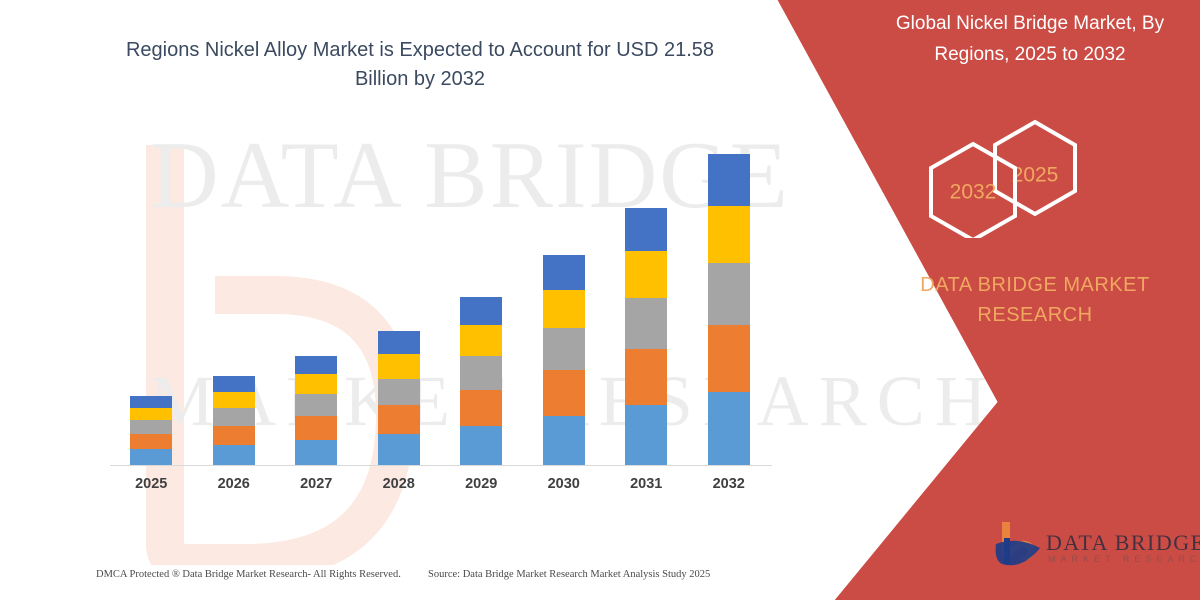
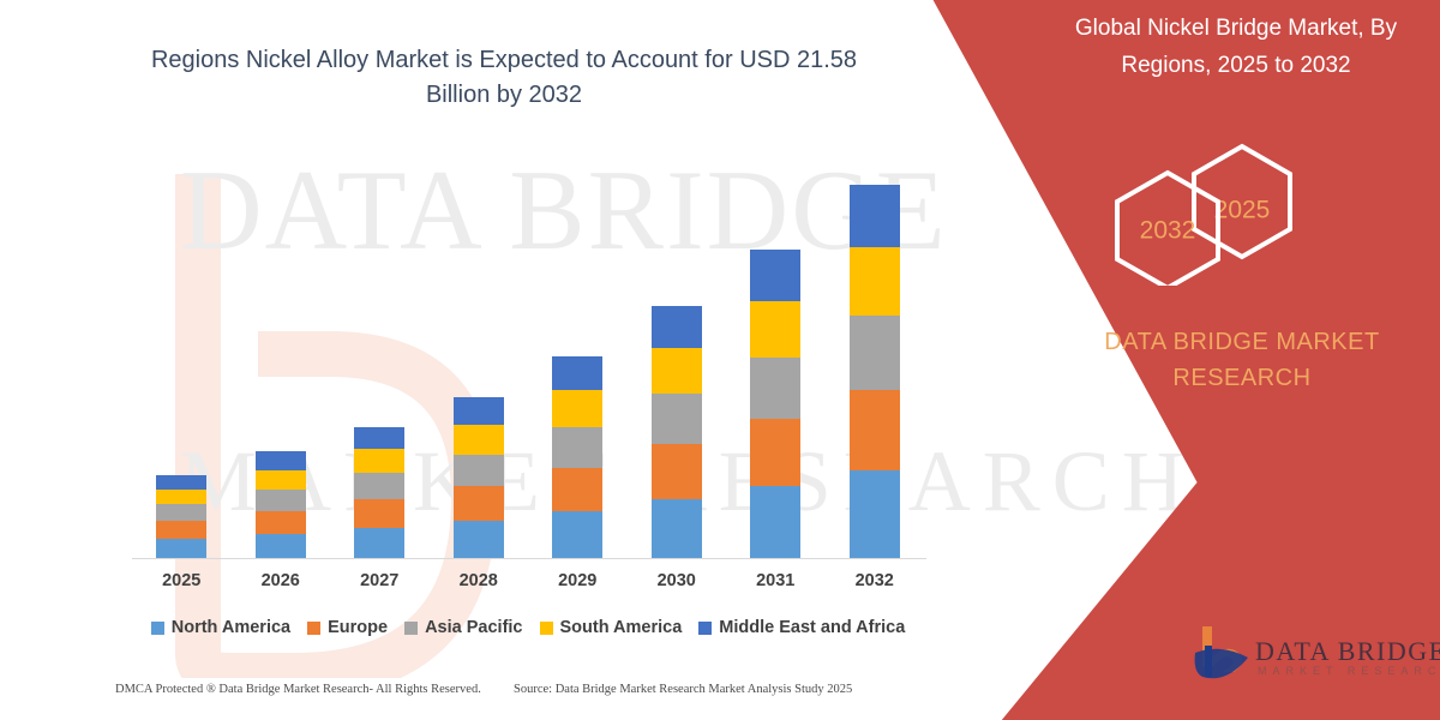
  DATA BRIDGE
  Regions Nickel Alloy Market is Expected to Account for USD 21.58 Billion by 2032
  2025
  2026
  2027
  2028
  2029
  2030
  2031
  2032
+ North America
+ Europe
+ Asia Pacific
+ South America
+ Middle East and Africa
  Global Nickel Bridge Market, By Regions, 2025 to 2032
  2025
  2032
  DATA BRIDGE MARKET
  RESEARCH
  DMCA Protected ® Data Bridge Market Research- All Rights Reserved.
  Source: Data Bridge Market Research Market Analysis Study 2025
  DATA BRIDGE
  MARKET RESEARC
